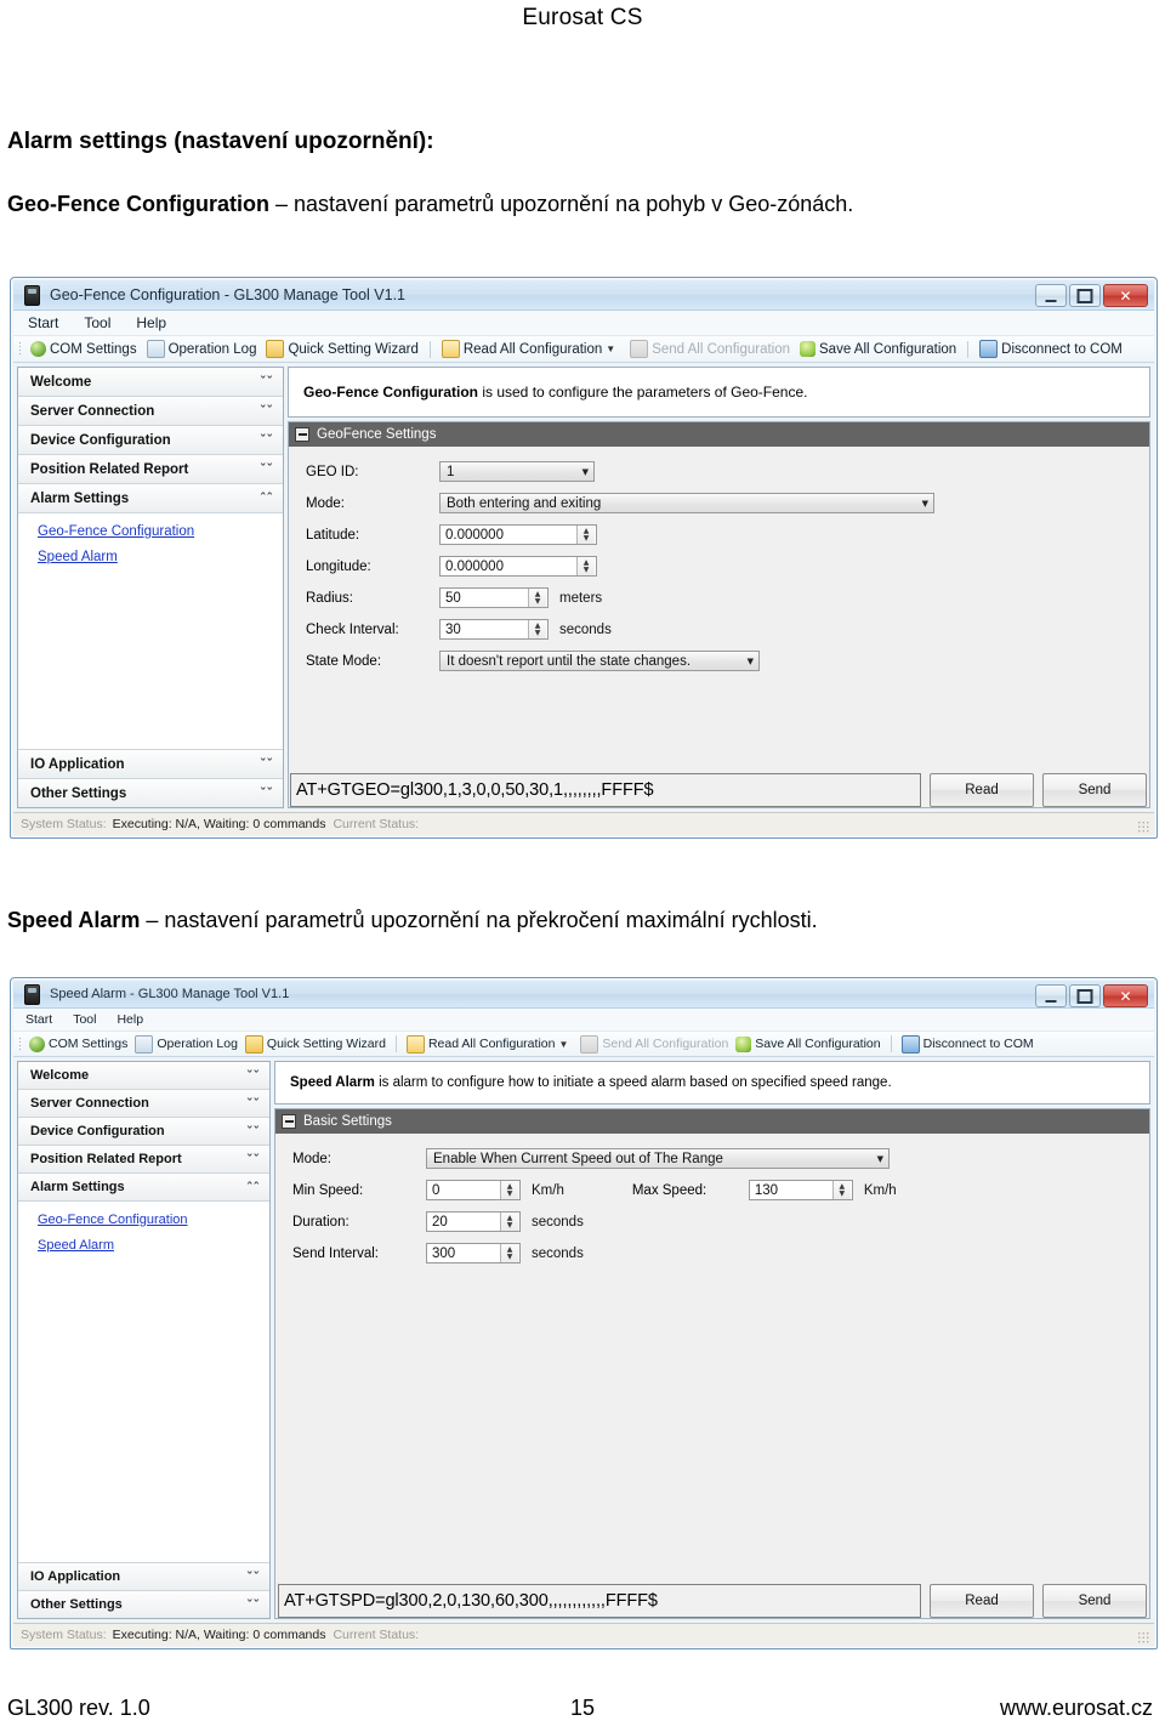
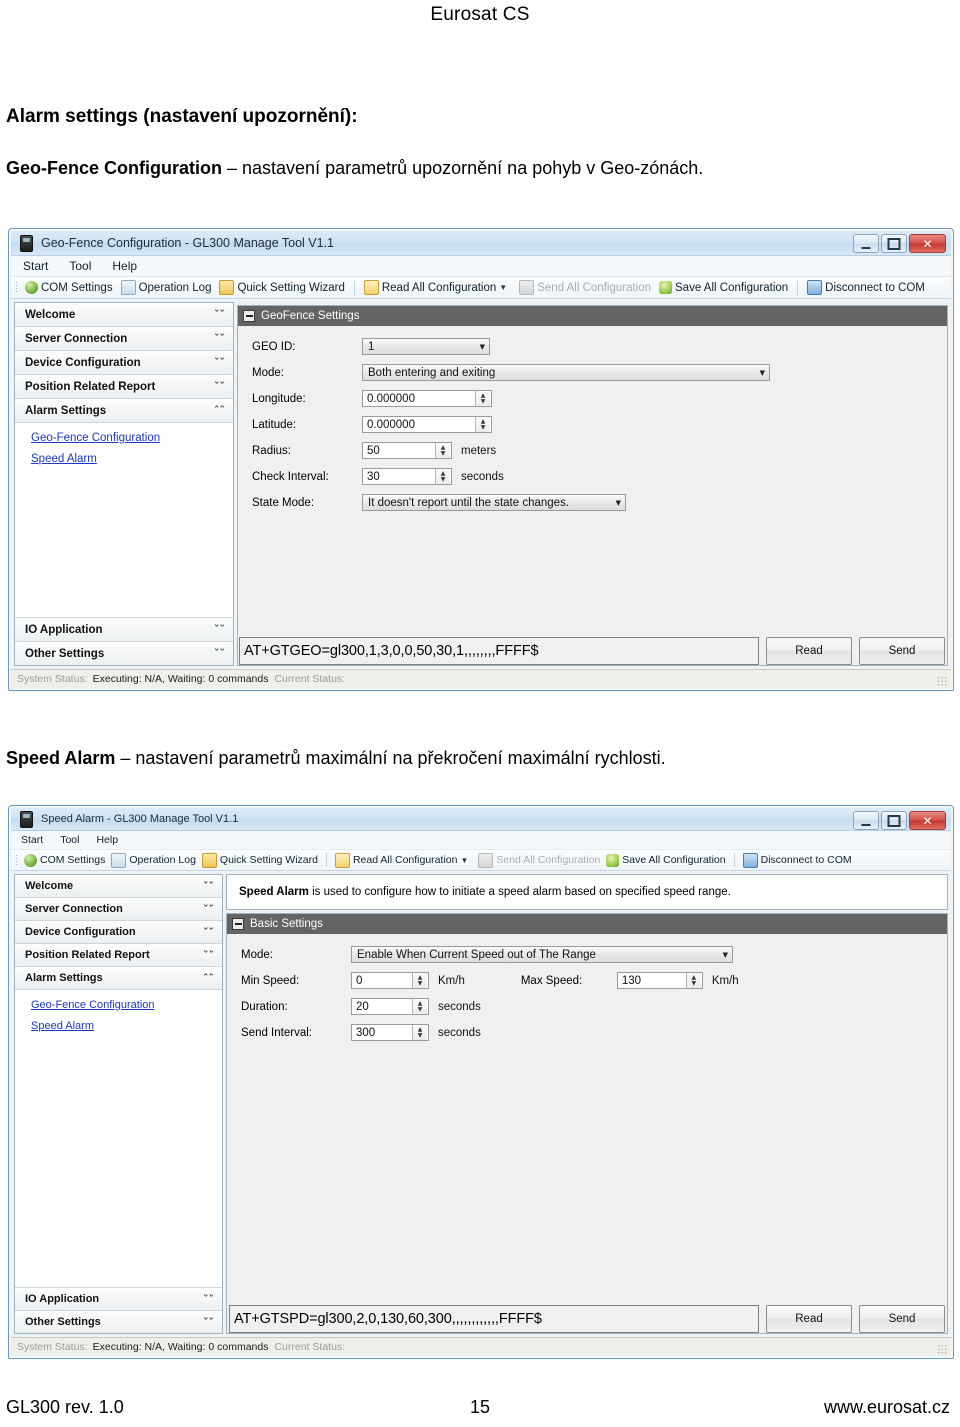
  Eurosat CS
  Alarm settings (nastavení upozornění):
  Geo-Fence Configuration – nastavení parametrů upozornění na pohyb v Geo-zónách.
- Speed Alarm – nastavení parametrů upozornění na překročení maximální rychlosti.
+ Speed Alarm – nastavení parametrů maximální na překročení maximální rychlosti.
  Geo-Fence Configuration - GL300 Manage Tool V1.1
  ✕
  Start
  Tool
  Help
  COM Settings
  Operation Log
  Quick Setting Wizard
  Read All Configuration
  ▼
  Send All Configuration
  Save All Configuration
  Disconnect to COM
  Welcome
  ˇˇ
  Server Connection
  ˇˇ
  Device Configuration
  ˇˇ
  Position Related Report
  ˇˇ
  Alarm Settings
  ˆˆ
  Geo-Fence Configuration
  Speed Alarm
  IO Application
  ˇˇ
  Other Settings
  ˇˇ
- Geo-Fence Configuration is used to configure the parameters of Geo-Fence.
  GeoFence Settings
  GEO ID:
  1
  ▼
  Mode:
  Both entering and exiting
  ▼
- Latitude:
+ Longitude:
  0.000000
- Longitude:
+ Latitude:
  0.000000
  Radius:
  50
  meters
  Check Interval:
  30
  seconds
  State Mode:
  It doesn't report until the state changes.
  ▼
  AT+GTGEO=gl300,1,3,0,0,50,30,1,,,,,,,,FFFF$
  Read
  Send
  System Status:
  Executing: N/A, Waiting: 0 commands
  Current Status:
  Speed Alarm - GL300 Manage Tool V1.1
  ✕
  Start
  Tool
  Help
  COM Settings
  Operation Log
  Quick Setting Wizard
  Read All Configuration
  ▼
  Send All Configuration
  Save All Configuration
  Disconnect to COM
  Welcome
  ˇˇ
  Server Connection
  ˇˇ
  Device Configuration
  ˇˇ
  Position Related Report
  ˇˇ
  Alarm Settings
  ˆˆ
  Geo-Fence Configuration
  Speed Alarm
  IO Application
  ˇˇ
  Other Settings
  ˇˇ
- Speed Alarm is alarm to configure how to initiate a speed alarm based on specified speed range.
+ Speed Alarm is used to configure how to initiate a speed alarm based on specified speed range.
  Basic Settings
  Mode:
  Enable When Current Speed out of The Range
  ▼
  Min Speed:
  0
  Km/h
  Max Speed:
  130
  Km/h
  Duration:
  20
  seconds
  Send Interval:
  300
  seconds
  AT+GTSPD=gl300,2,0,130,60,300,,,,,,,,,,,,FFFF$
  Read
  Send
  System Status:
  Executing: N/A, Waiting: 0 commands
  Current Status:
  GL300 rev. 1.0
  15
  www.eurosat.cz
